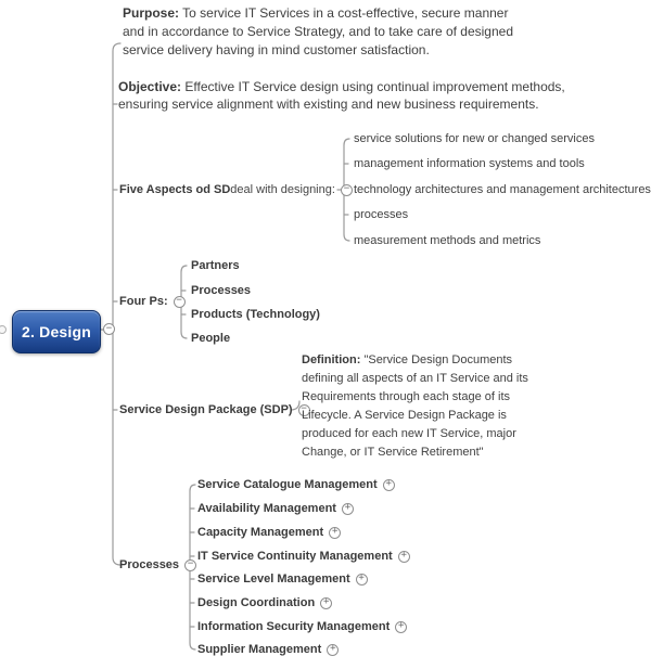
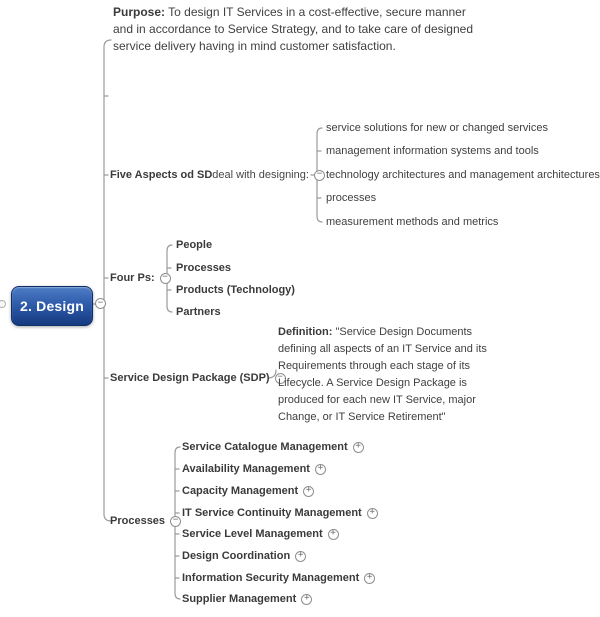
- Purpose: To service IT Services in a cost-effective, secure manner
+ Purpose: To design IT Services in a cost-effective, secure manner
  and in accordance to Service Strategy, and to take care of designed
  service delivery having in mind customer satisfaction.
- Objective: Effective IT Service design using continual improvement methods,
- ensuring service alignment with existing and new business requirements.
  Five Aspects od SD
  deal with designing:
  −
  service solutions for new or changed services
  management information systems and tools
  technology architectures and management architectures
  processes
  measurement methods and metrics
  Four Ps:
  −
- Partners
+ People
  Processes
  Products (Technology)
- People
+ Partners
  2. Design
  −
  Service Design Package (SDP)
  −
  Definition: "Service Design Documents
  defining all aspects of an IT Service and its
  Requirements through each stage of its
  Lifecycle. A Service Design Package is
  produced for each new IT Service, major
  Change, or IT Service Retirement"
  Processes
  −
  Service Catalogue Management
  +
  Availability Management
  +
  Capacity Management
  +
  IT Service Continuity Management
  +
  Service Level Management
  +
  Design Coordination
  +
  Information Security Management
  +
  Supplier Management
  +
